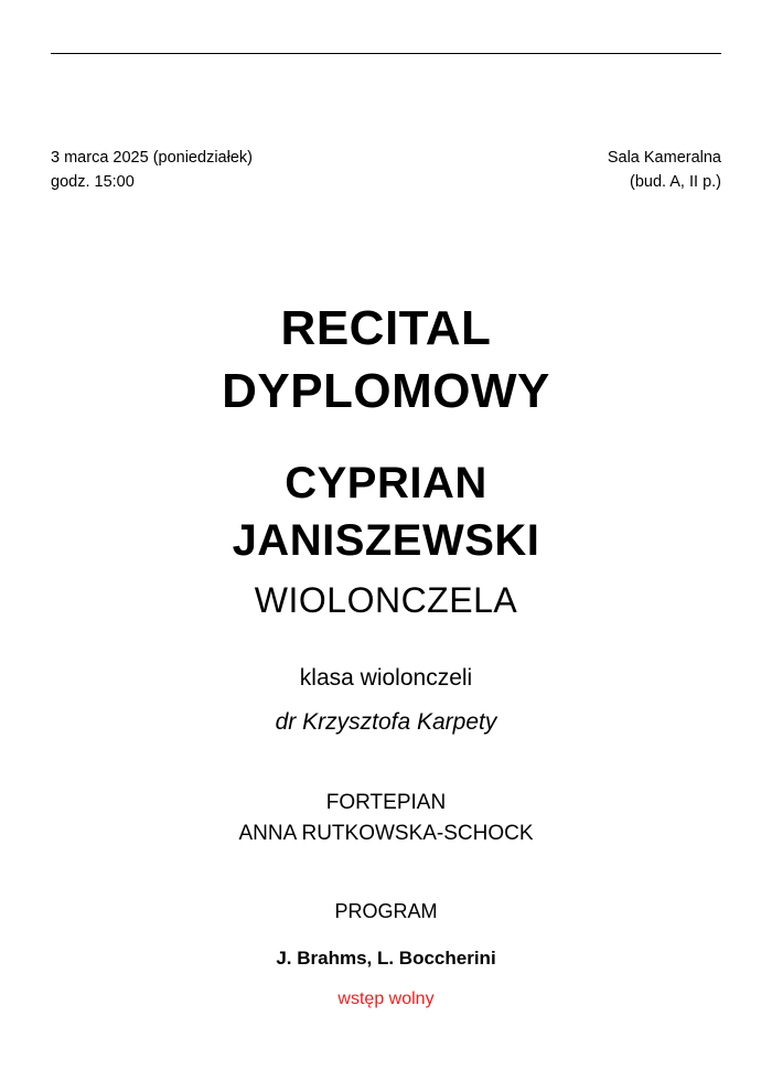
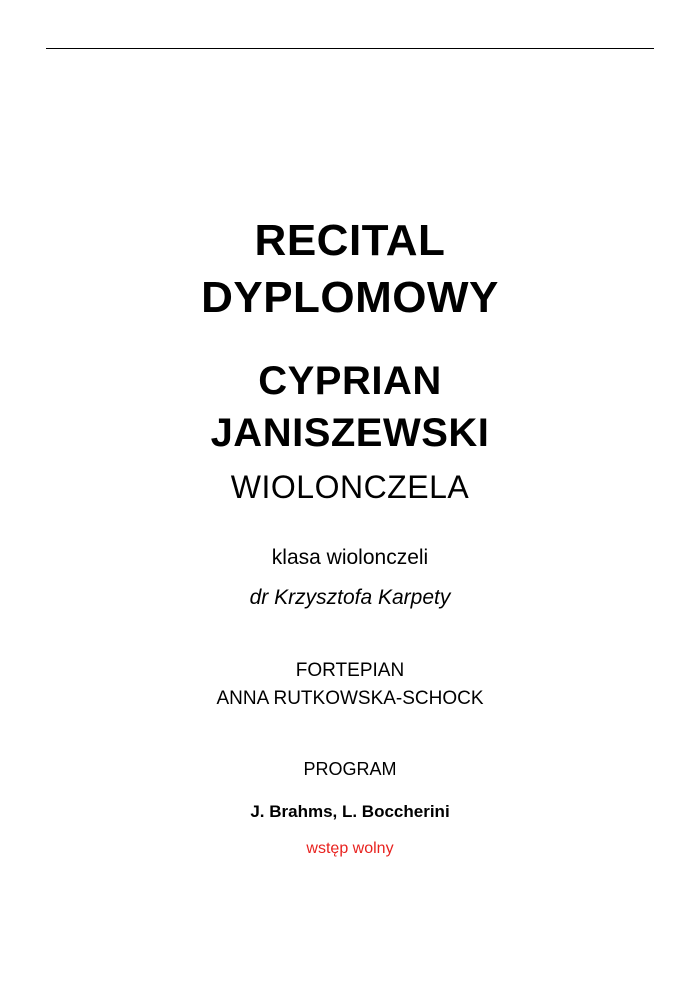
- 3 marca 2025 (poniedziałek)
- godz. 15:00
- Sala Kameralna
- (bud. A, II p.)
  RECITAL
  DYPLOMOWY
  CYPRIAN
  JANISZEWSKI
  WIOLONCZELA
  klasa wiolonczeli
  dr Krzysztofa Karpety
  FORTEPIAN
  ANNA RUTKOWSKA-SCHOCK
  PROGRAM
  J. Brahms, L. Boccherini
  wstęp wolny
